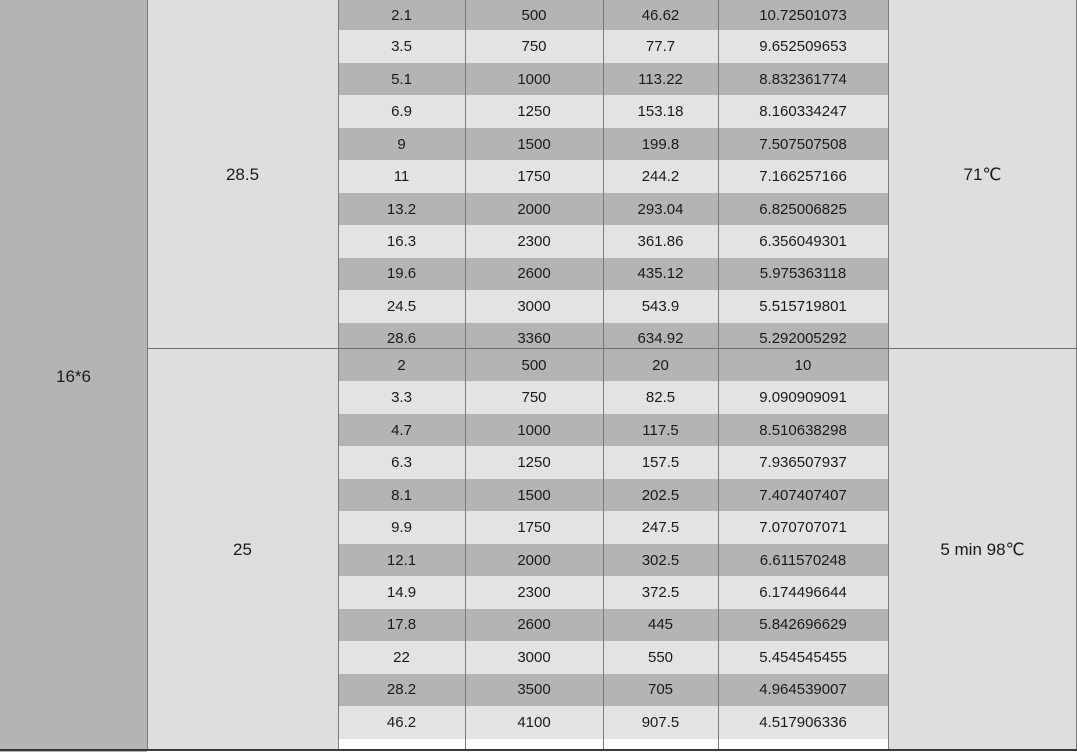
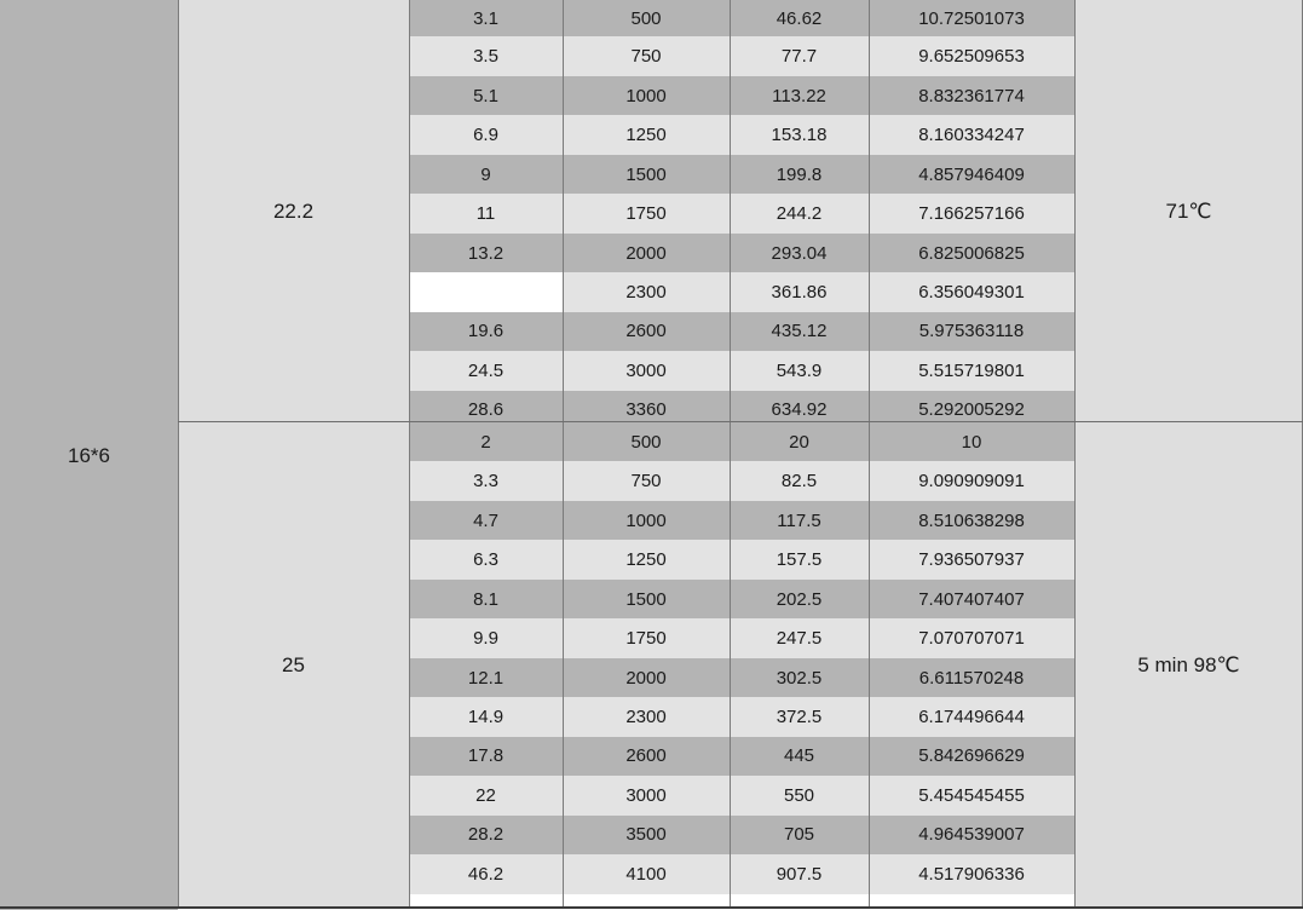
  16*6
- 28.5
+ 22.2
  71℃
- 2.1
+ 3.1
  500
  46.62
  10.72501073
  3.5
  750
  77.7
  9.652509653
  5.1
  1000
  113.22
  8.832361774
  6.9
  1250
  153.18
  8.160334247
  9
  1500
  199.8
- 7.507507508
+ 4.857946409
  11
  1750
  244.2
  7.166257166
  13.2
  2000
  293.04
  6.825006825
- 16.3
  2300
  361.86
  6.356049301
  19.6
  2600
  435.12
  5.975363118
  24.5
  3000
  543.9
  5.515719801
  28.6
  3360
  634.92
  5.292005292
  25
  5 min 98℃
  2
  500
  20
  10
  3.3
  750
  82.5
  9.090909091
  4.7
  1000
  117.5
  8.510638298
  6.3
  1250
  157.5
  7.936507937
  8.1
  1500
  202.5
  7.407407407
  9.9
  1750
  247.5
  7.070707071
  12.1
  2000
  302.5
  6.611570248
  14.9
  2300
  372.5
  6.174496644
  17.8
  2600
  445
  5.842696629
  22
  3000
  550
  5.454545455
  28.2
  3500
  705
  4.964539007
  46.2
  4100
  907.5
  4.517906336
